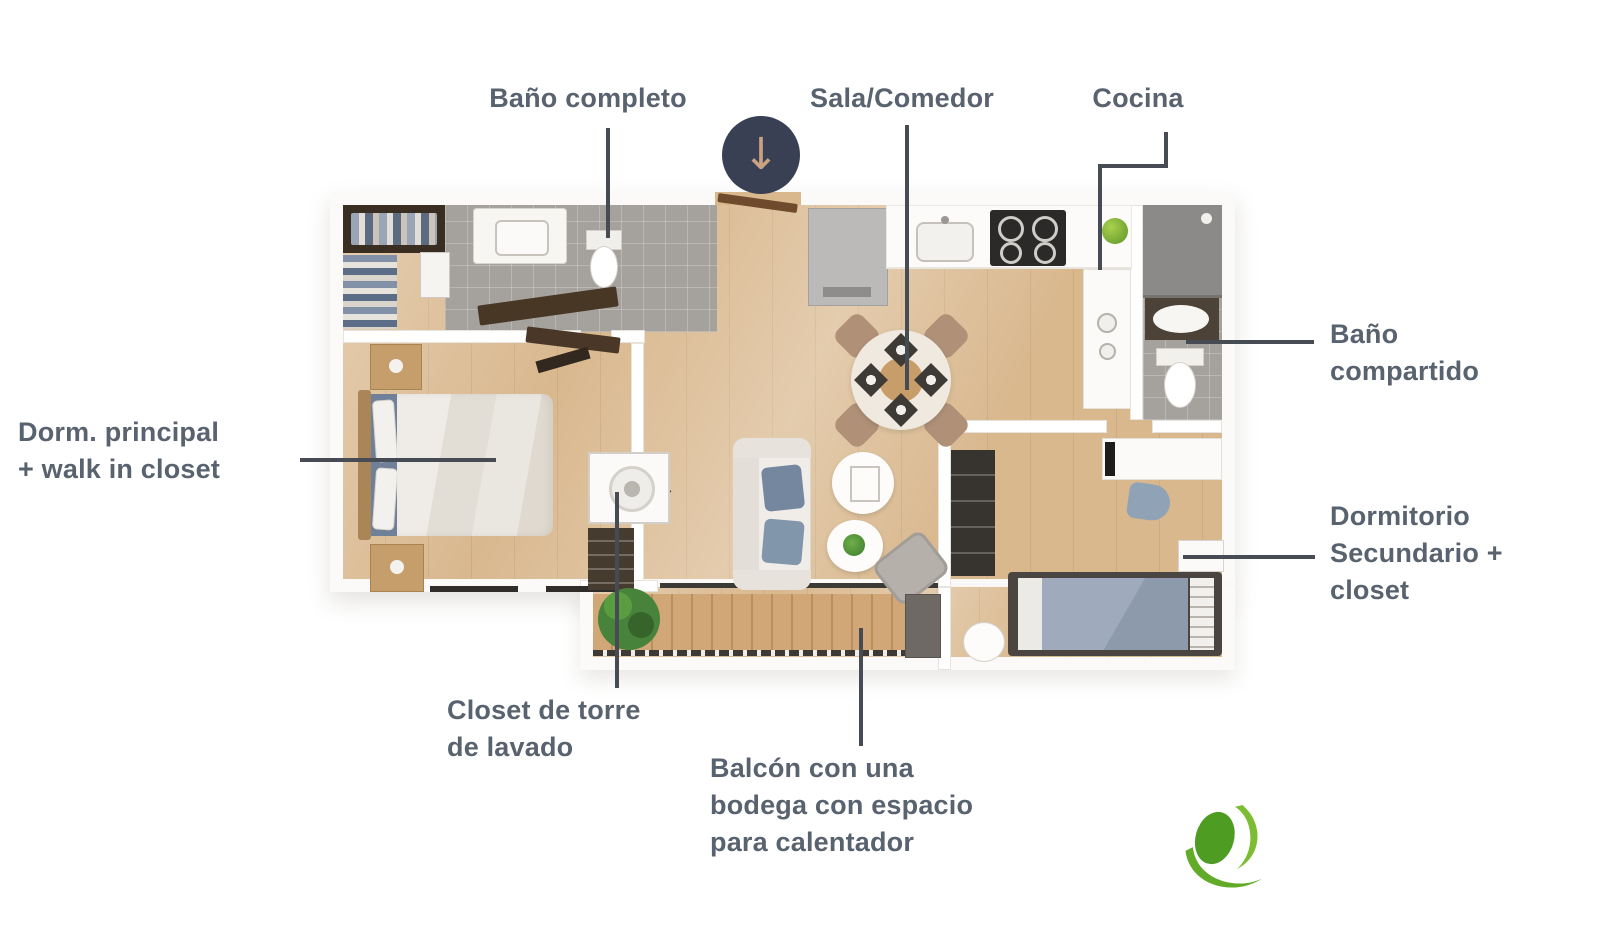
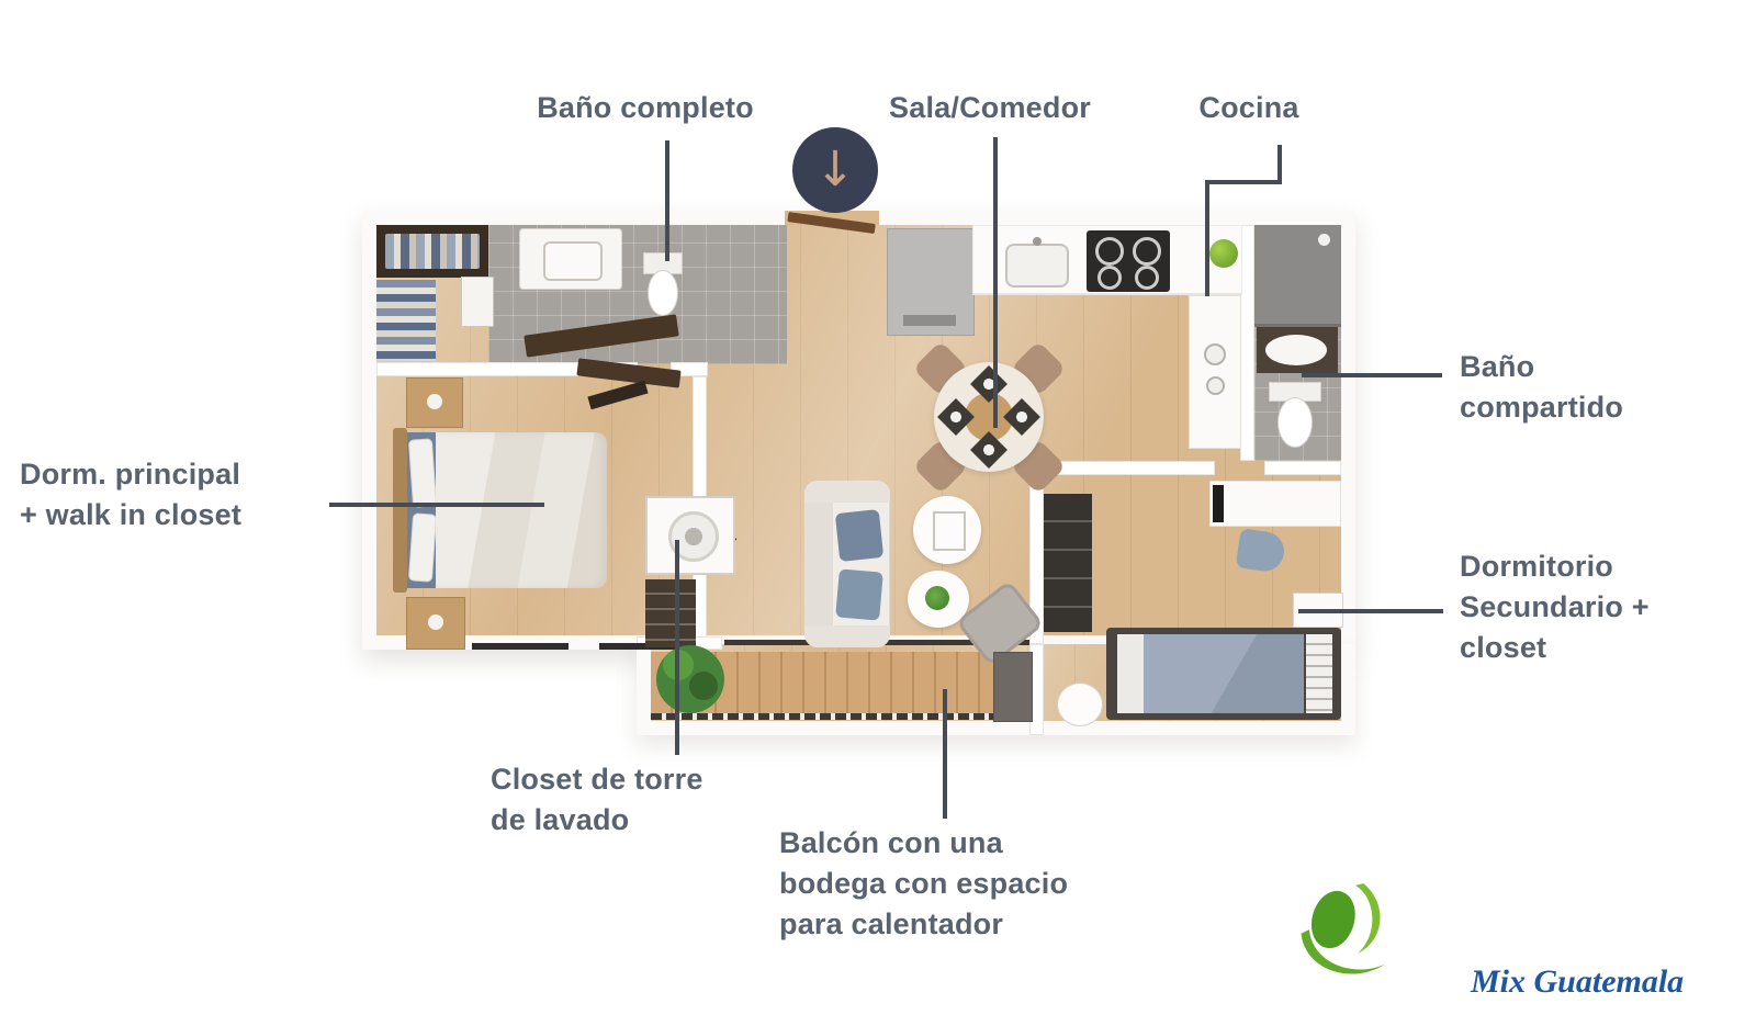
  Baño completo
  Sala/Comedor
  Cocina
  Baño
  compartido
  Dormitorio
  Secundario +
  closet
  Dorm. principal
  + walk in closet
  Closet de torre
  de lavado
  Balcón con una
  bodega con espacio
  para calentador
  ↓
+ Mix Guatemala
